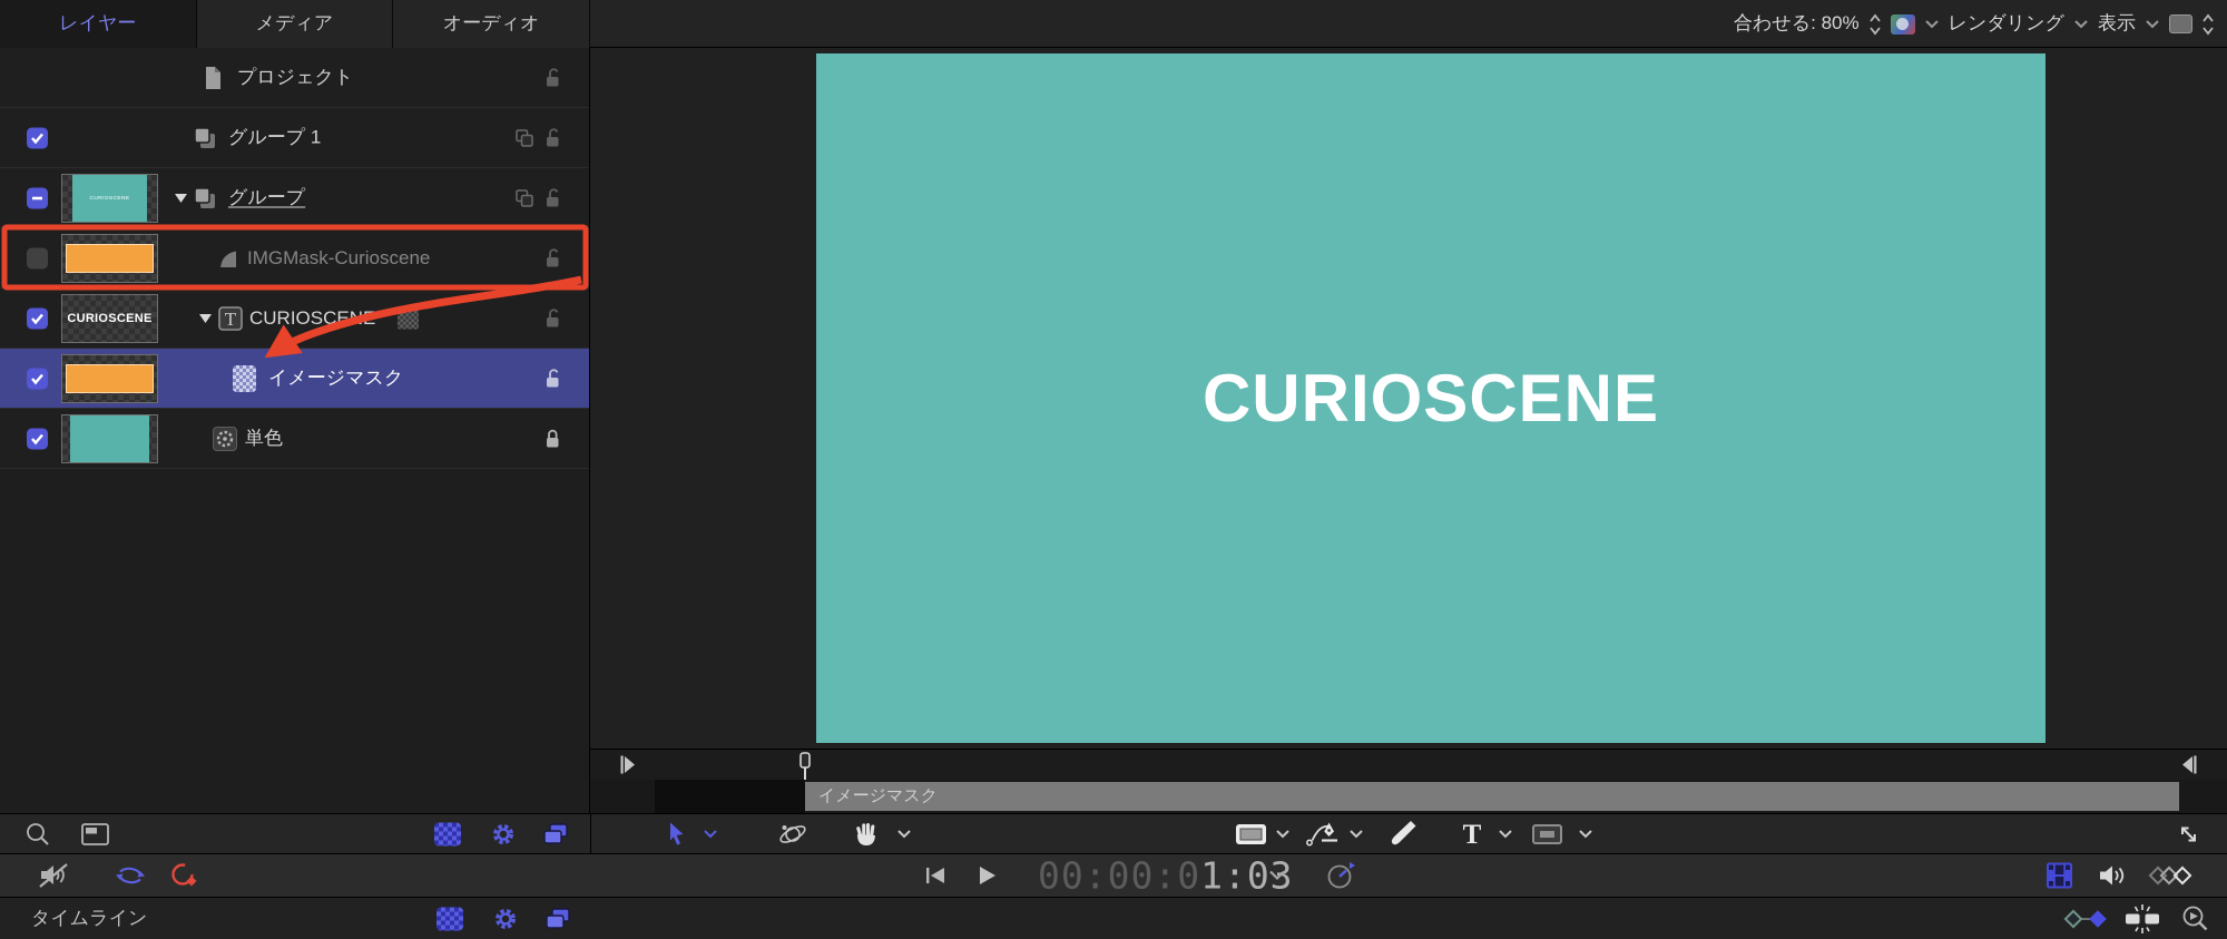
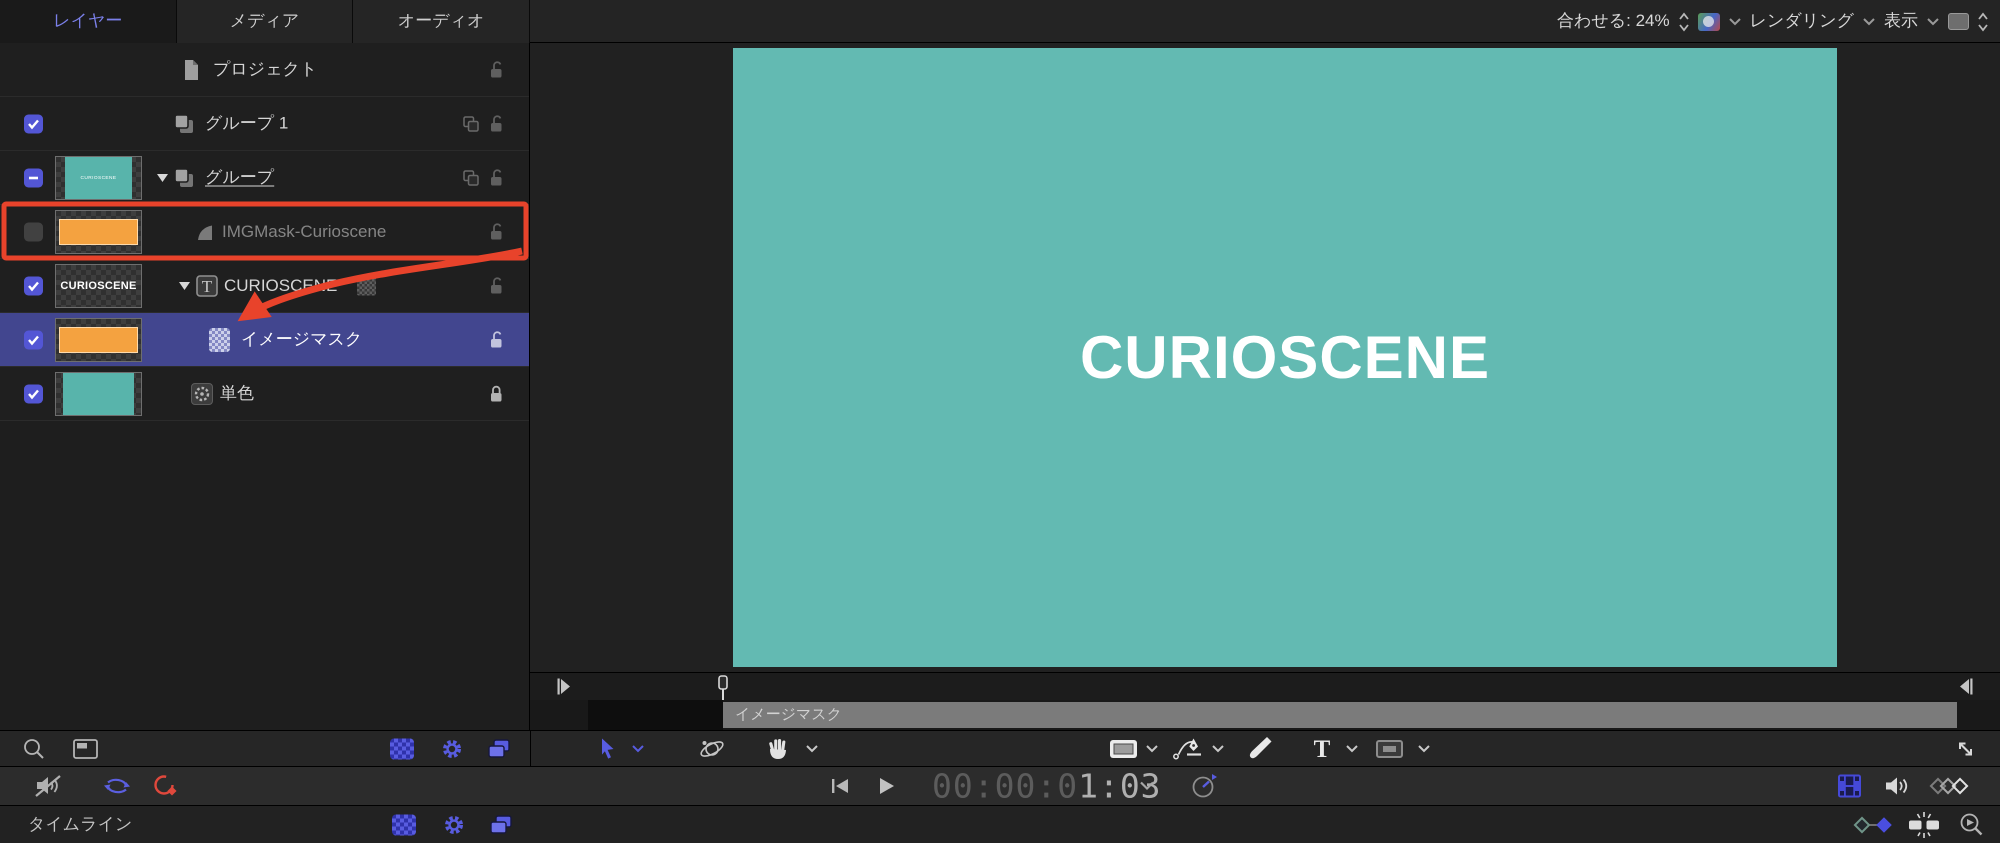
  レイヤー
  メディア
  オーディオ
- 合わせる: 80%
+ 合わせる: 24%
  レンダリング
  表示
  プロジェクト
  グループ 1
  グループ
  IMGMask-Curioscene
  CURIOSCENE
  T
  CURIOSCE
  イメージマスク
  単色
  CURIOSCENE
  イメージマスク
  T
  00:00:01:03
  タイムライン
